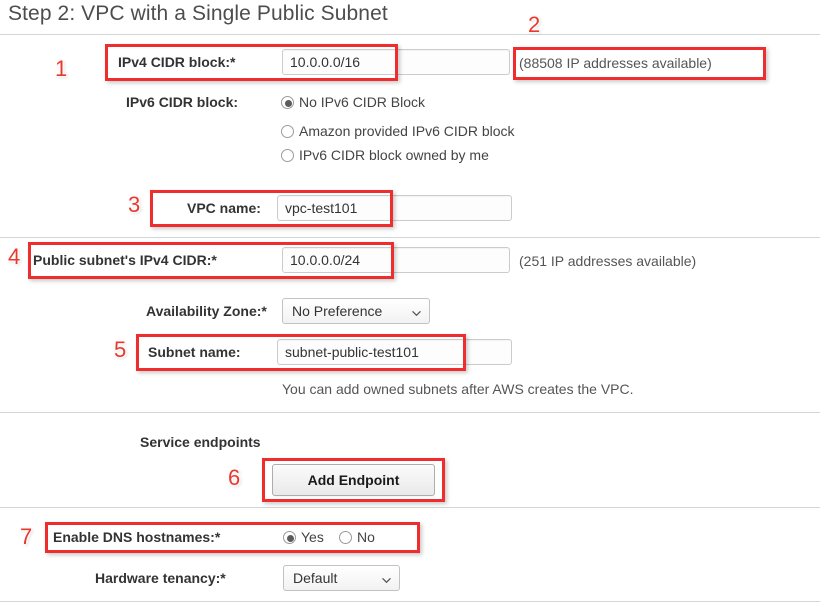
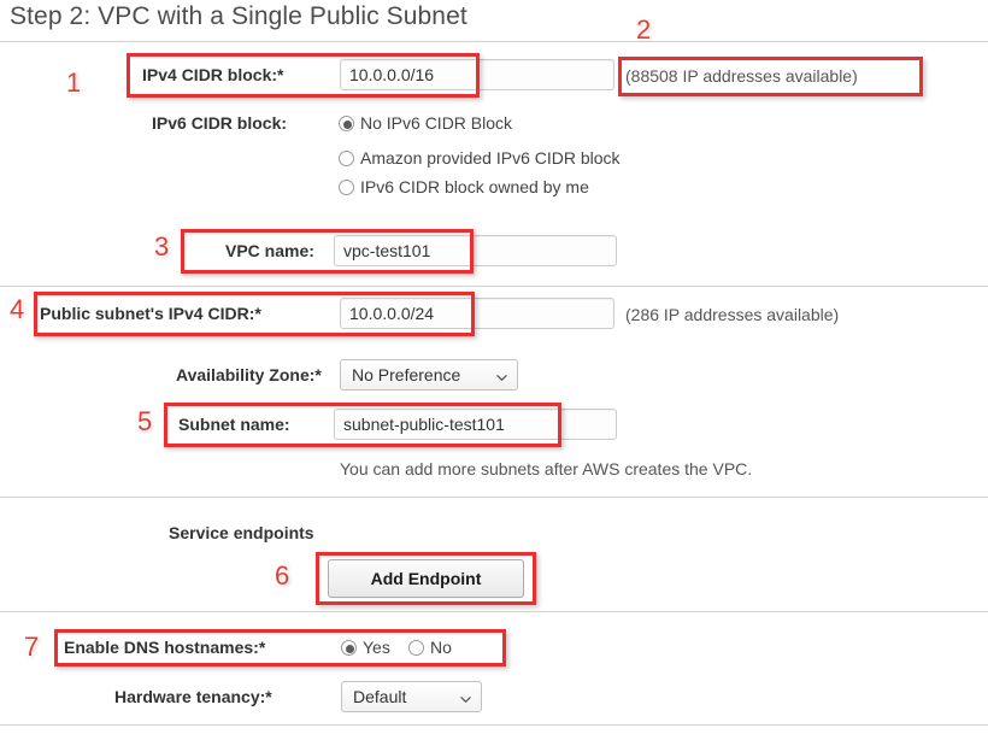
  Step 2: VPC with a Single Public Subnet
  IPv4 CIDR block:*
  10.0.0.0/16
  (88508 IP addresses available)
  IPv6 CIDR block:
  No IPv6 CIDR Block
  Amazon provided IPv6 CIDR block
  IPv6 CIDR block owned by me
  VPC name:
  vpc-test101
  Public subnet's IPv4 CIDR:*
  10.0.0.0/24
- (251 IP addresses available)
+ (286 IP addresses available)
  Availability Zone:*
  No Preference
  Subnet name:
  subnet-public-test101
- You can add owned subnets after AWS creates the VPC.
+ You can add more subnets after AWS creates the VPC.
  Service endpoints
  Add Endpoint
  Enable DNS hostnames:*
  Yes
  No
  Hardware tenancy:*
  Default
  1
  2
  3
  4
  5
  6
  7
